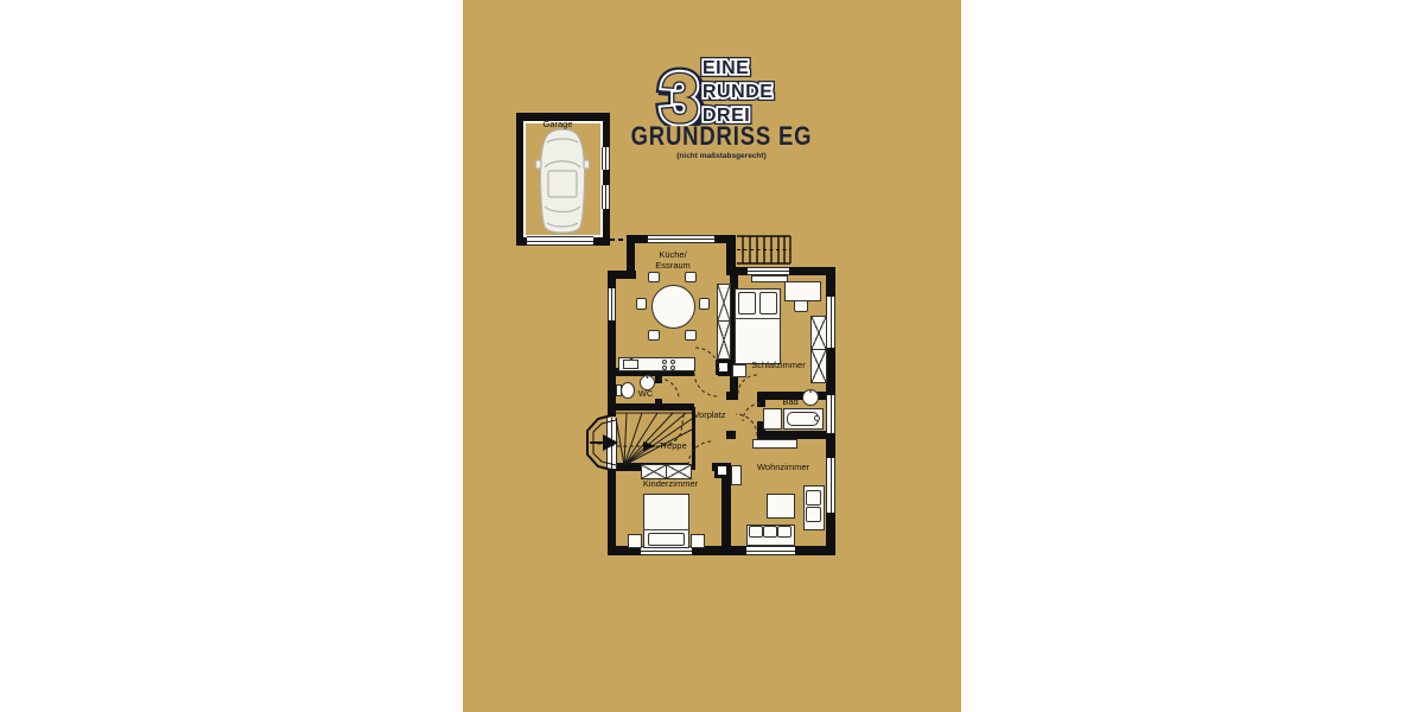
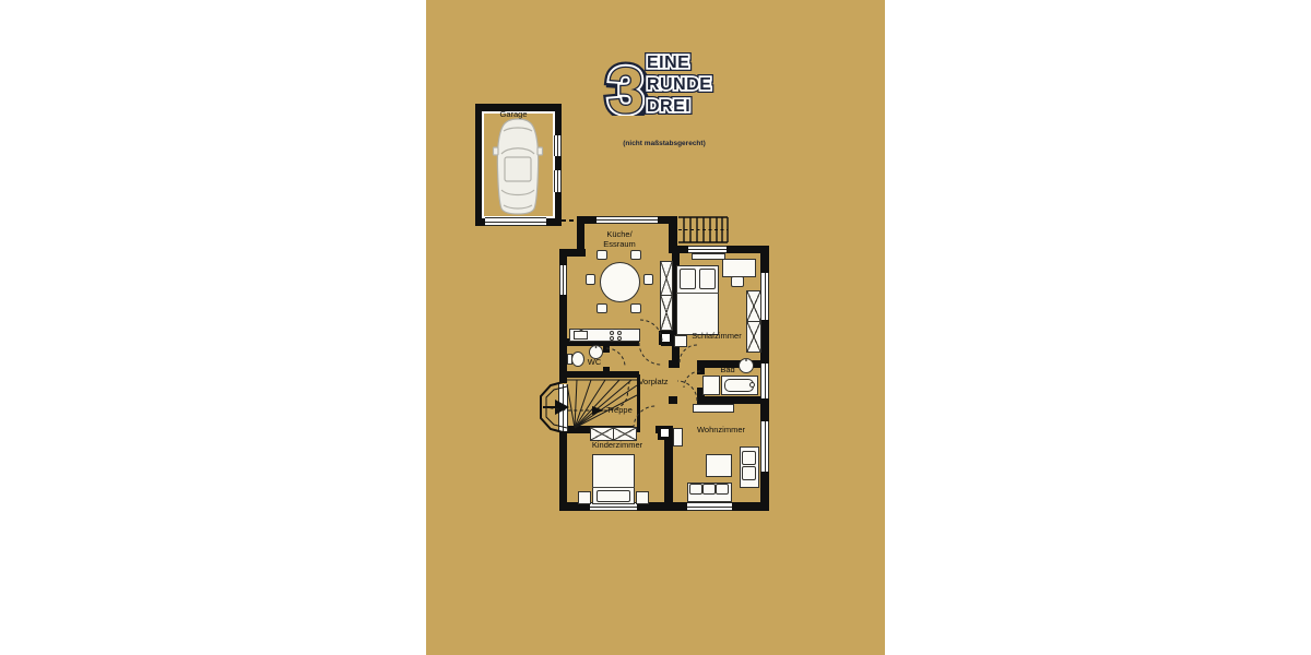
  3
  EINE
  RUNDE
  DREI
- GRUNDRISS EG
  Garage
  Küche/
  Essraum
  WC
  Vorplatz
  Treppe
  Bad
  Schlafzimmer
  Wohnzimmer
  Kinderzimmer
